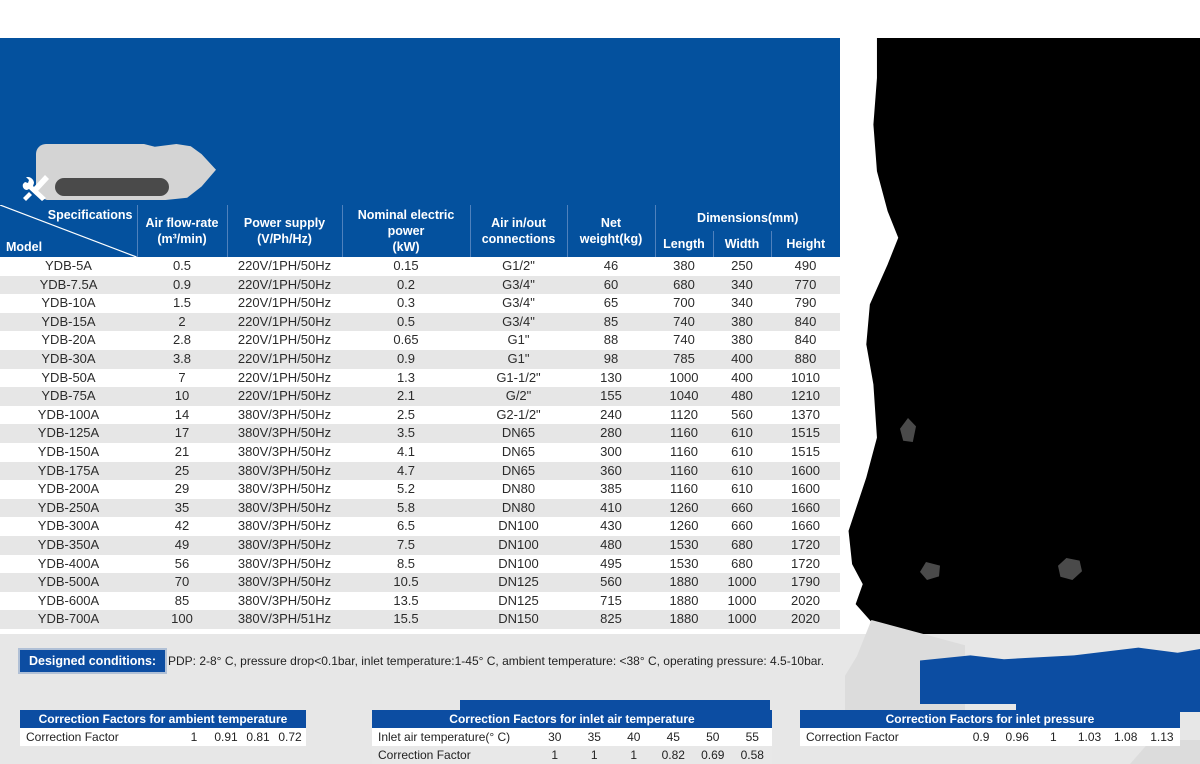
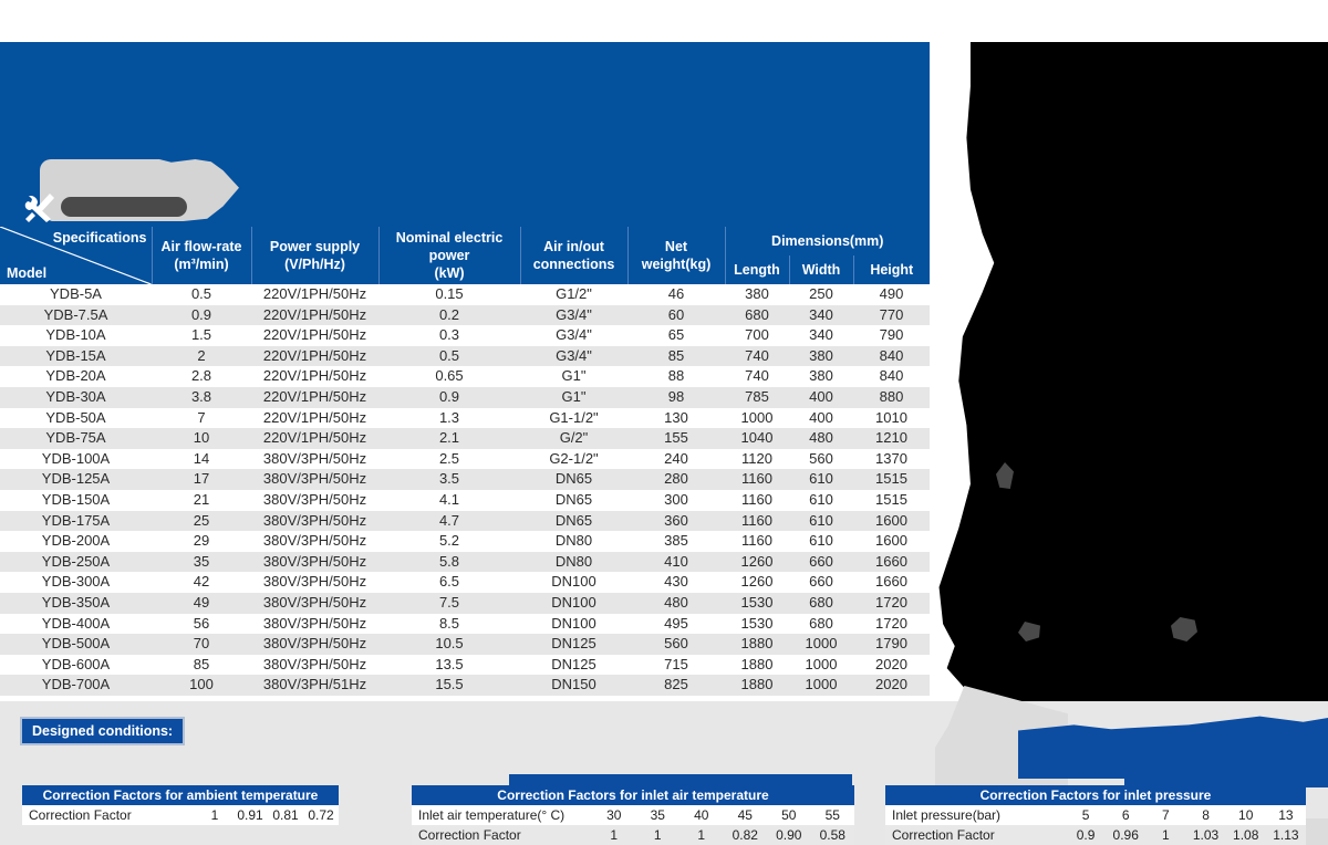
  Specifications Model	Air flow-rate (m³/min)	Power supply (V/Ph/Hz)	Nominal electric power (kW)	Air in/out connections	Net weight(kg)	Dimensions(mm)
  Length	Width	Height
  YDB-5A	0.5	220V/1PH/50Hz	0.15	G1/2"	46	380	250	490
  YDB-7.5A	0.9	220V/1PH/50Hz	0.2	G3/4"	60	680	340	770
  YDB-10A	1.5	220V/1PH/50Hz	0.3	G3/4"	65	700	340	790
  YDB-15A	2	220V/1PH/50Hz	0.5	G3/4"	85	740	380	840
  YDB-20A	2.8	220V/1PH/50Hz	0.65	G1"	88	740	380	840
  YDB-30A	3.8	220V/1PH/50Hz	0.9	G1"	98	785	400	880
  YDB-50A	7	220V/1PH/50Hz	1.3	G1-1/2"	130	1000	400	1010
  YDB-75A	10	220V/1PH/50Hz	2.1	G/2"	155	1040	480	1210
  YDB-100A	14	380V/3PH/50Hz	2.5	G2-1/2"	240	1120	560	1370
  YDB-125A	17	380V/3PH/50Hz	3.5	DN65	280	1160	610	1515
  YDB-150A	21	380V/3PH/50Hz	4.1	DN65	300	1160	610	1515
  YDB-175A	25	380V/3PH/50Hz	4.7	DN65	360	1160	610	1600
  YDB-200A	29	380V/3PH/50Hz	5.2	DN80	385	1160	610	1600
  YDB-250A	35	380V/3PH/50Hz	5.8	DN80	410	1260	660	1660
  YDB-300A	42	380V/3PH/50Hz	6.5	DN100	430	1260	660	1660
  YDB-350A	49	380V/3PH/50Hz	7.5	DN100	480	1530	680	1720
  YDB-400A	56	380V/3PH/50Hz	8.5	DN100	495	1530	680	1720
  YDB-500A	70	380V/3PH/50Hz	10.5	DN125	560	1880	1000	1790
  YDB-600A	85	380V/3PH/50Hz	13.5	DN125	715	1880	1000	2020
  YDB-700A	100	380V/3PH/51Hz	15.5	DN150	825	1880	1000	2020
  Designed conditions:
- PDP: 2-8° C, pressure drop<0.1bar, inlet temperature:1-45° C, ambient temperature: <38° C, operating pressure: 4.5-10bar.
  Correction Factors for ambient temperature
  Correction Factor	1	0.91	0.81	0.72
  Correction Factors for inlet air temperature
  Inlet air temperature(° C)	30	35	40	45	50	55
- Correction Factor	1	1	1	0.82	0.69	0.58
+ Correction Factor	1	1	1	0.82	0.90	0.58
  Correction Factors for inlet pressure
+ Inlet pressure(bar)	5	6	7	8	10	13
  Correction Factor	0.9	0.96	1	1.03	1.08	1.13
